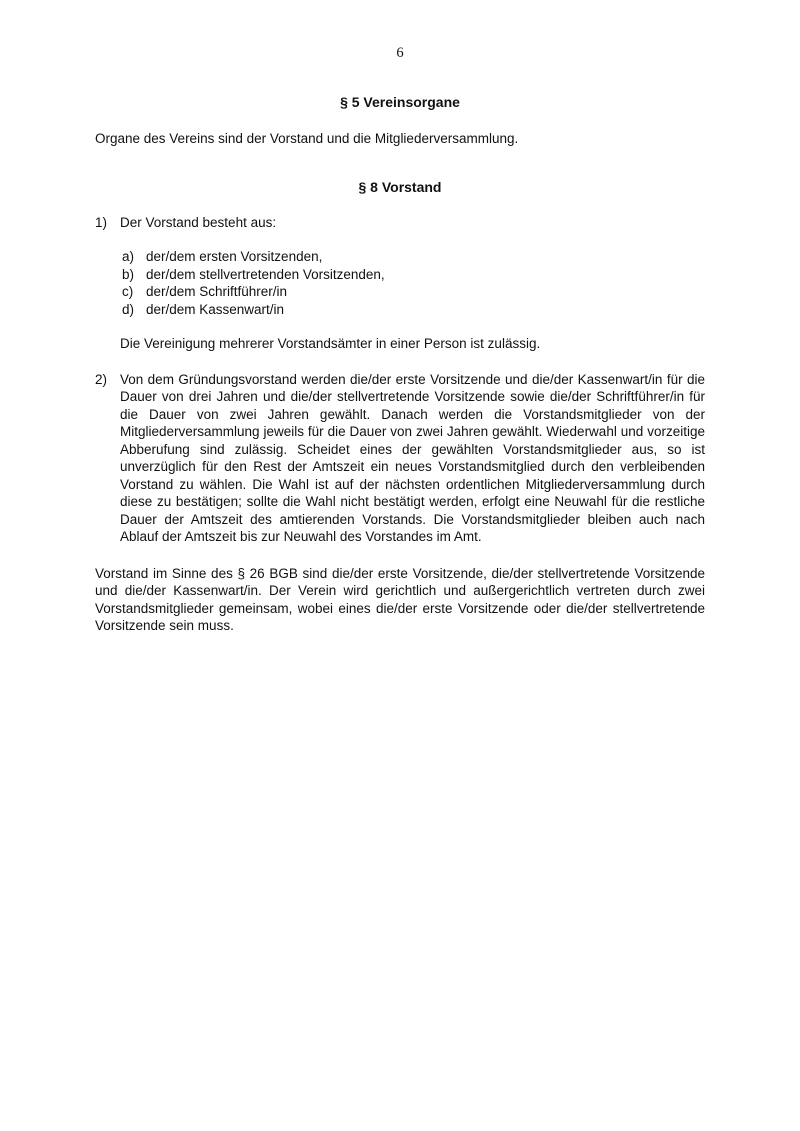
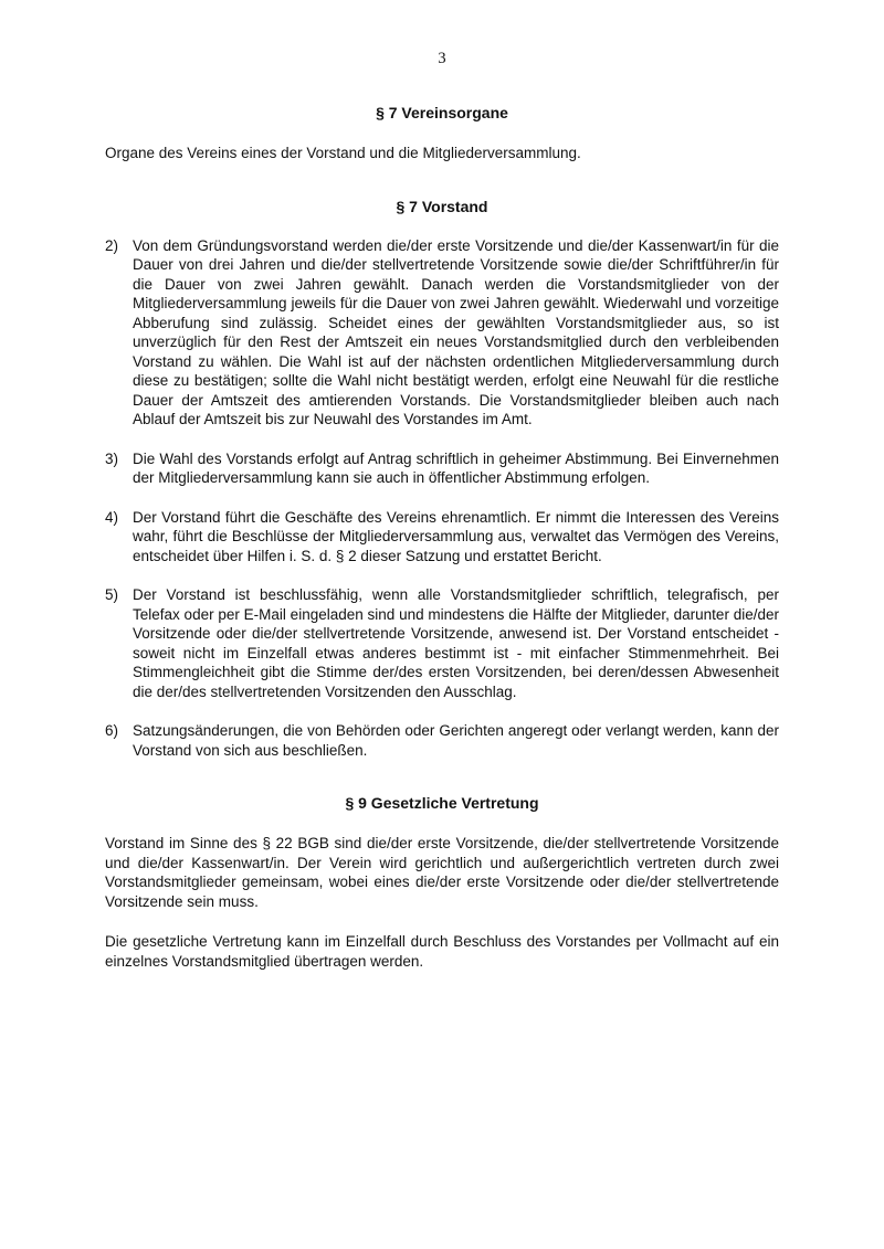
- 6
+ 3
- § 5 Vereinsorgane
+ § 7 Vereinsorgane
- Organe des Vereins sind der Vorstand und die Mitgliederversammlung.
+ Organe des Vereins eines der Vorstand und die Mitgliederversammlung.
- § 8 Vorstand
+ § 7 Vorstand
- 1)
- Der Vorstand besteht aus:
- a)
- der/dem ersten Vorsitzenden,
- b)
- der/dem stellvertretenden Vorsitzenden,
- c)
- der/dem Schriftführer/in
- d)
- der/dem Kassenwart/in
- Die Vereinigung mehrerer Vorstandsämter in einer Person ist zulässig.
  2)
  Von dem Gründungsvorstand werden die/der erste Vorsitzende und die/der Kassenwart/in für die Dauer von drei Jahren und die/der stellvertretende Vorsitzende sowie die/der Schriftführer/in für die Dauer von zwei Jahren gewählt. Danach werden die Vorstandsmitglieder von der Mitgliederversammlung jeweils für die Dauer von zwei Jahren gewählt. Wiederwahl und vorzeitige Abberufung sind zulässig. Scheidet eines der gewählten Vorstandsmitglieder aus, so ist unverzüglich für den Rest der Amtszeit ein neues Vorstandsmitglied durch den verbleibenden Vorstand zu wählen. Die Wahl ist auf der nächsten ordentlichen Mitgliederversammlung durch diese zu bestätigen; sollte die Wahl nicht bestätigt werden, erfolgt eine Neuwahl für die restliche Dauer der Amtszeit des amtierenden Vorstands. Die Vorstandsmitglieder bleiben auch nach Ablauf der Amtszeit bis zur Neuwahl des Vorstandes im Amt.
+ 3)
+ Die Wahl des Vorstands erfolgt auf Antrag schriftlich in geheimer Abstimmung. Bei Einvernehmen der Mitgliederversammlung kann sie auch in öffentlicher Abstimmung erfolgen.
+ 4)
+ Der Vorstand führt die Geschäfte des Vereins ehrenamtlich. Er nimmt die Interessen des Vereins wahr, führt die Beschlüsse der Mitgliederversammlung aus, verwaltet das Vermögen des Vereins, entscheidet über Hilfen i. S. d. § 2 dieser Satzung und erstattet Bericht.
+ 5)
+ Der Vorstand ist beschlussfähig, wenn alle Vorstandsmitglieder schriftlich, telegrafisch, per Telefax oder per E-Mail eingeladen sind und mindestens die Hälfte der Mitglieder, darunter die/der Vorsitzende oder die/der stellvertretende Vorsitzende, anwesend ist. Der Vorstand entscheidet - soweit nicht im Einzelfall etwas anderes bestimmt ist - mit einfacher Stimmenmehrheit. Bei Stimmengleichheit gibt die Stimme der/des ersten Vorsitzenden, bei deren/dessen Abwesenheit die der/des stellvertretenden Vorsitzenden den Ausschlag.
+ 6)
+ Satzungsänderungen, die von Behörden oder Gerichten angeregt oder verlangt werden, kann der Vorstand von sich aus beschließen.
+ § 9 Gesetzliche Vertretung
- Vorstand im Sinne des § 26 BGB sind die/der erste Vorsitzende, die/der stellvertretende Vorsitzende und die/der Kassenwart/in. Der Verein wird gerichtlich und außergerichtlich vertreten durch zwei Vorstandsmitglieder gemeinsam, wobei eines die/der erste Vorsitzende oder die/der stellvertretende Vorsitzende sein muss.
+ Vorstand im Sinne des § 22 BGB sind die/der erste Vorsitzende, die/der stellvertretende Vorsitzende und die/der Kassenwart/in. Der Verein wird gerichtlich und außergerichtlich vertreten durch zwei Vorstandsmitglieder gemeinsam, wobei eines die/der erste Vorsitzende oder die/der stellvertretende Vorsitzende sein muss.
+ Die gesetzliche Vertretung kann im Einzelfall durch Beschluss des Vorstandes per Vollmacht auf ein einzelnes Vorstandsmitglied übertragen werden.
